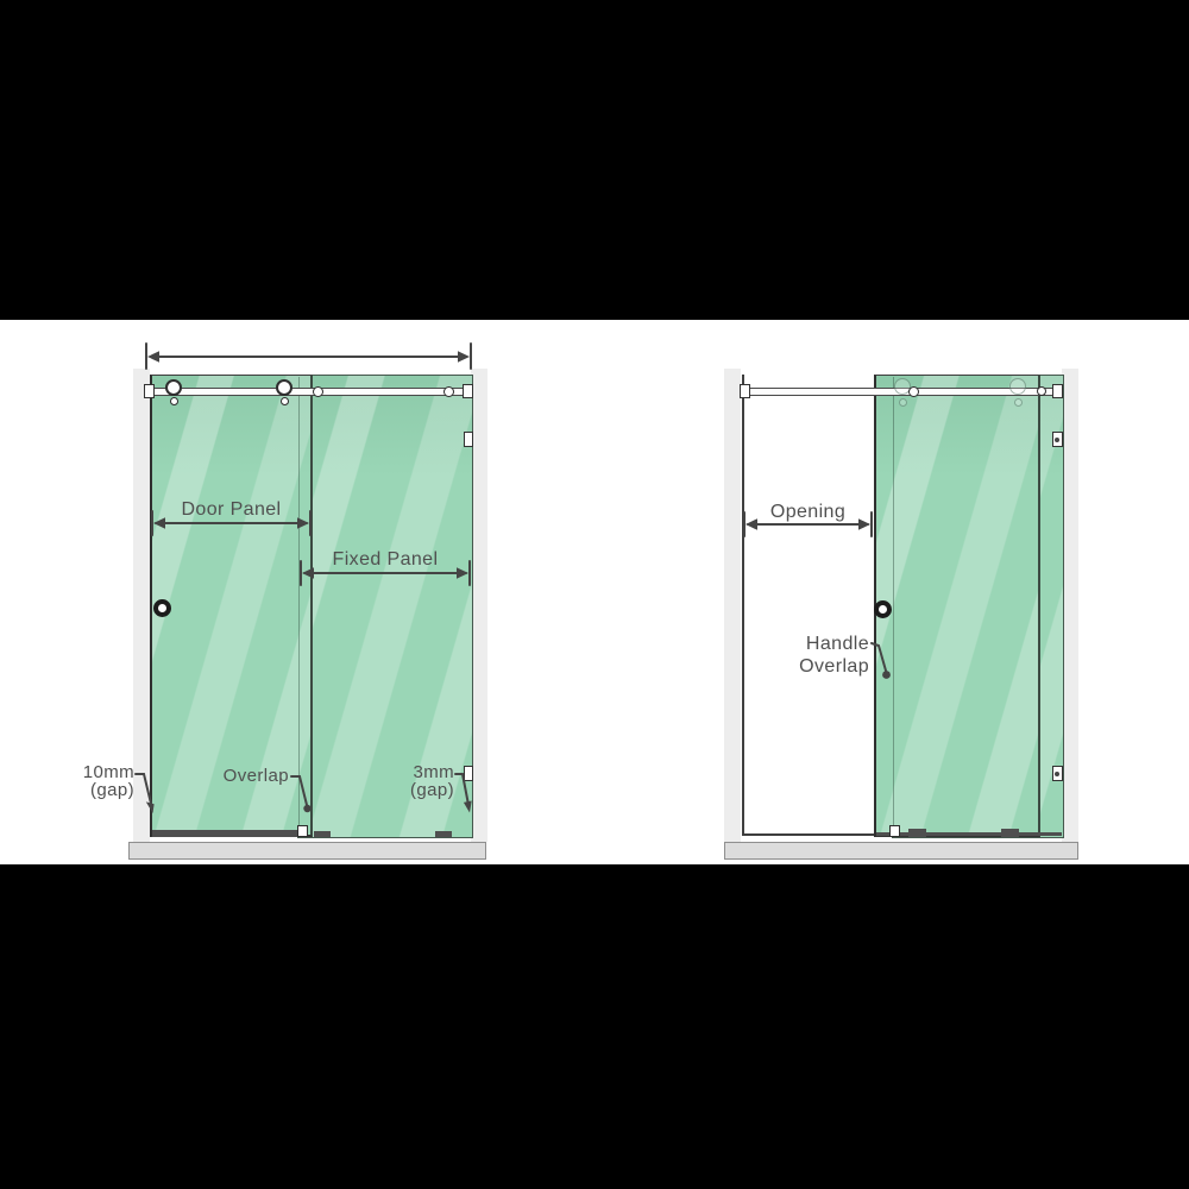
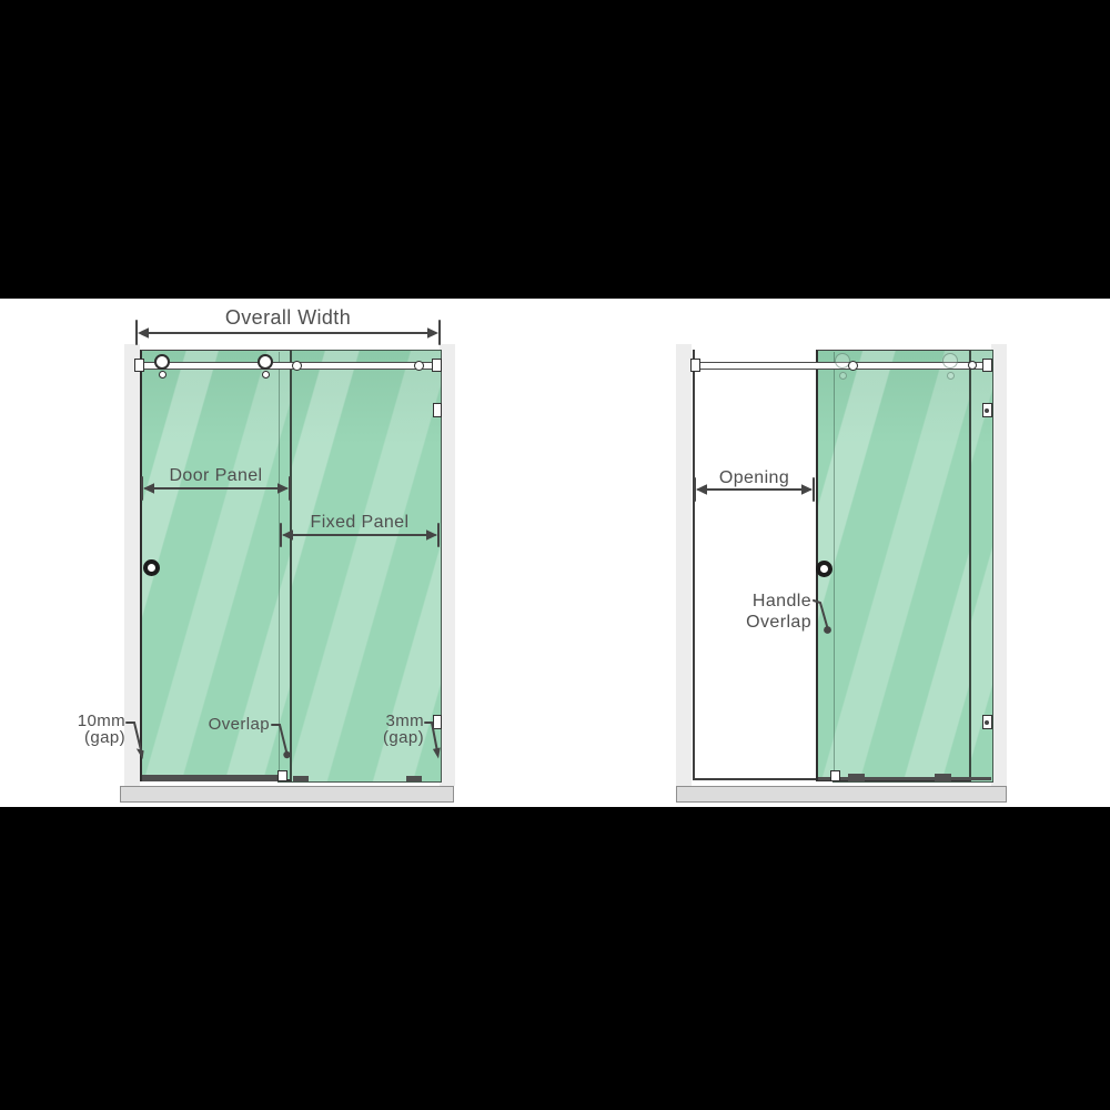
+ Overall Width
  Door Panel
  Fixed Panel
  10mm
  (gap)
  Overlap
  3mm
  (gap)
  Opening
  Handle
  Overlap
